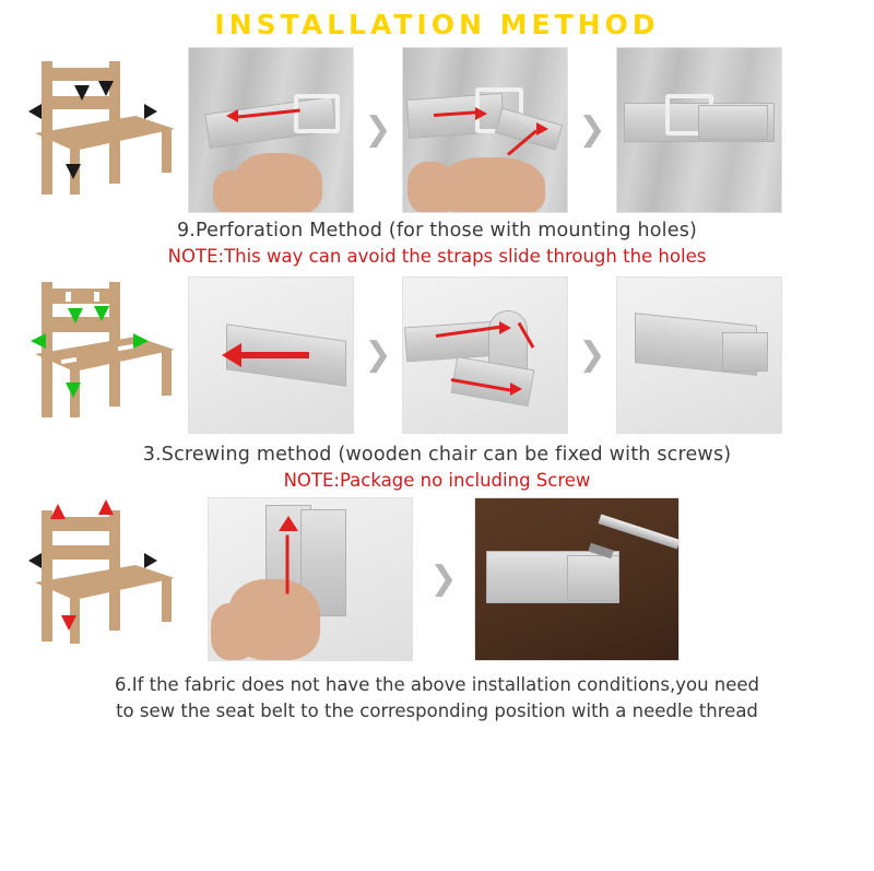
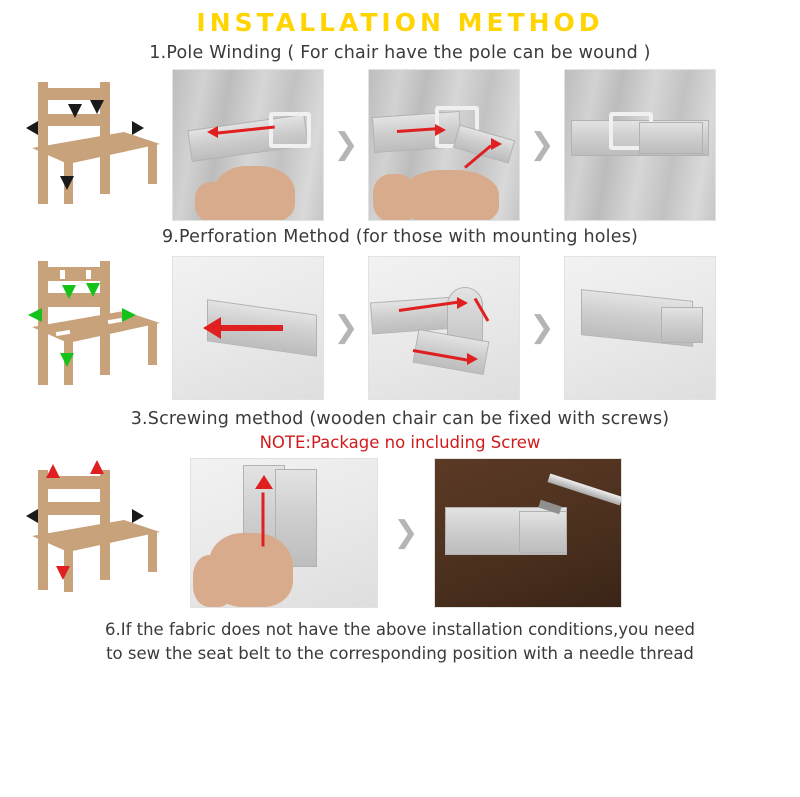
  INSTALLATION METHOD
+ 1.Pole Winding ( For chair have the pole can be wound )
  ❯
  ❯
  9.Perforation Method (for those with mounting holes)
- NOTE:This way can avoid the straps slide through the holes
  ❯
  ❯
  3.Screwing method (wooden chair can be fixed with screws)
  NOTE:Package no including Screw
  ❯
  6.If the fabric does not have the above installation conditions,you need
  to sew the seat belt to the corresponding position with a needle thread
